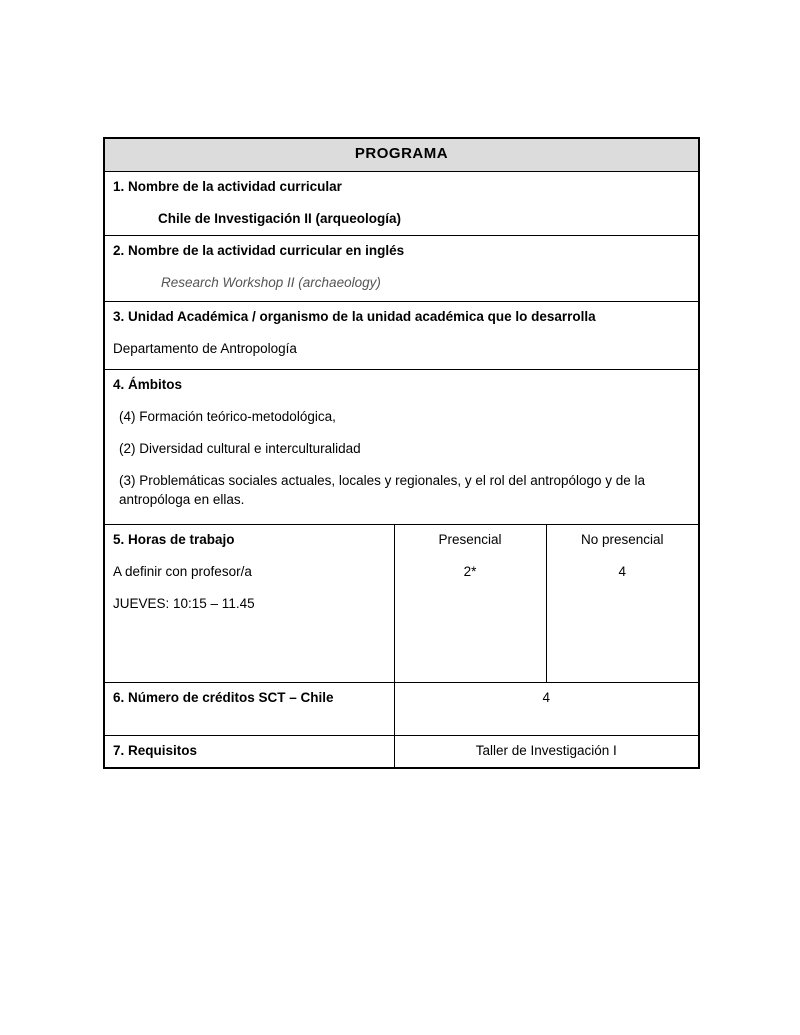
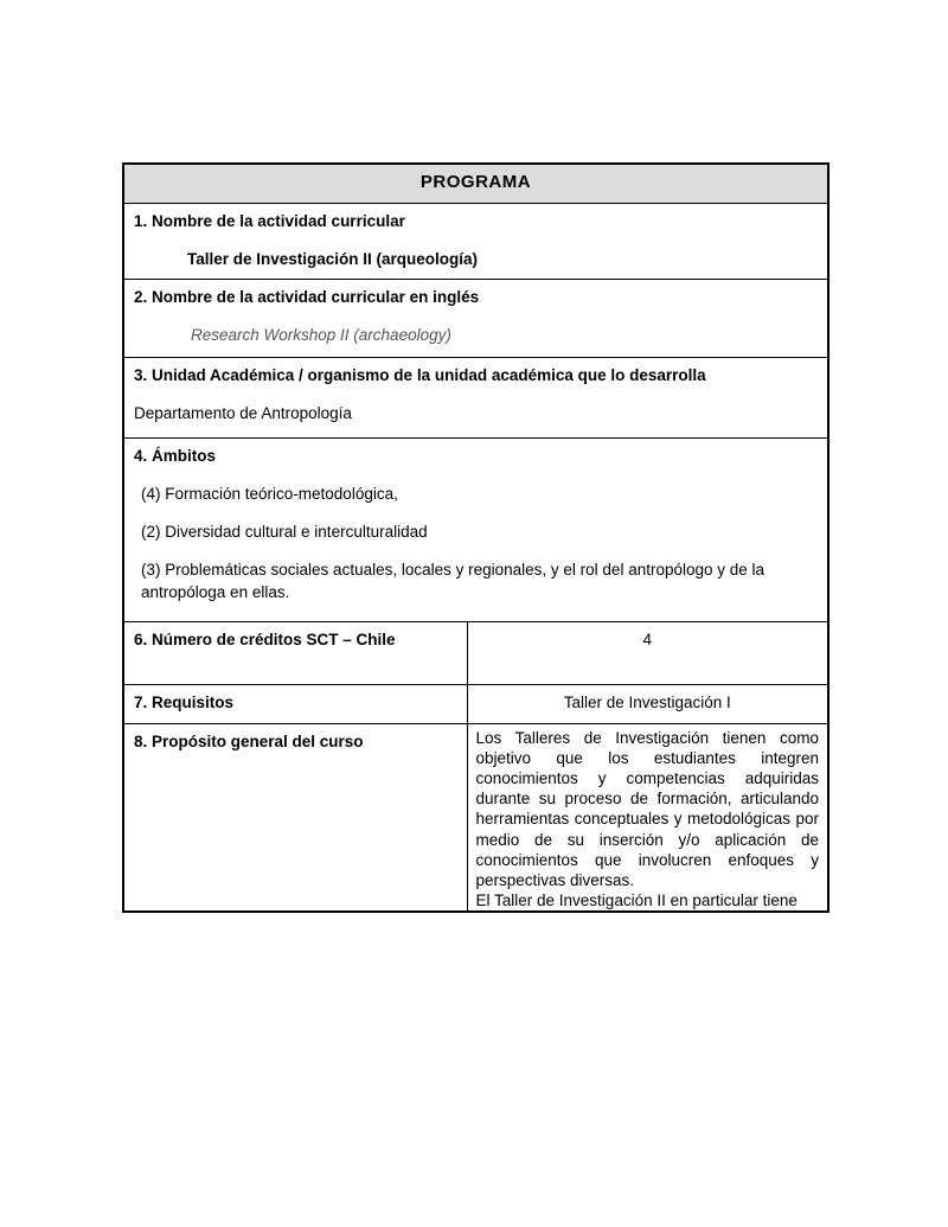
  PROGRAMA
- 1. Nombre de la actividad curricular Chile de Investigación II (arqueología)
+ 1. Nombre de la actividad curricular Taller de Investigación II (arqueología)
  2. Nombre de la actividad curricular en inglés Research Workshop II (archaeology)
  3. Unidad Académica / organismo de la unidad académica que lo desarrolla Departamento de Antropología
  4. Ámbitos (4) Formación teórico-metodológica, (2) Diversidad cultural e interculturalidad (3) Problemáticas sociales actuales, locales y regionales, y el rol del antropólogo y de la antropóloga en ellas.
- 5. Horas de trabajo A definir con profesor/a JUEVES: 10:15 – 11.45	Presencial 2*	No presencial 4
  6. Número de créditos SCT – Chile	4
  7. Requisitos	Taller de Investigación I
+ 8. Propósito general del curso	Los Talleres de Investigación tienen como objetivo que los estudiantes integren conocimientos y competencias adquiridas durante su proceso de formación, articulando herramientas conceptuales y metodológicas por medio de su inserción y/o aplicación de conocimientos que involucren enfoques y perspectivas diversas. El Taller de Investigación II en particular tiene
